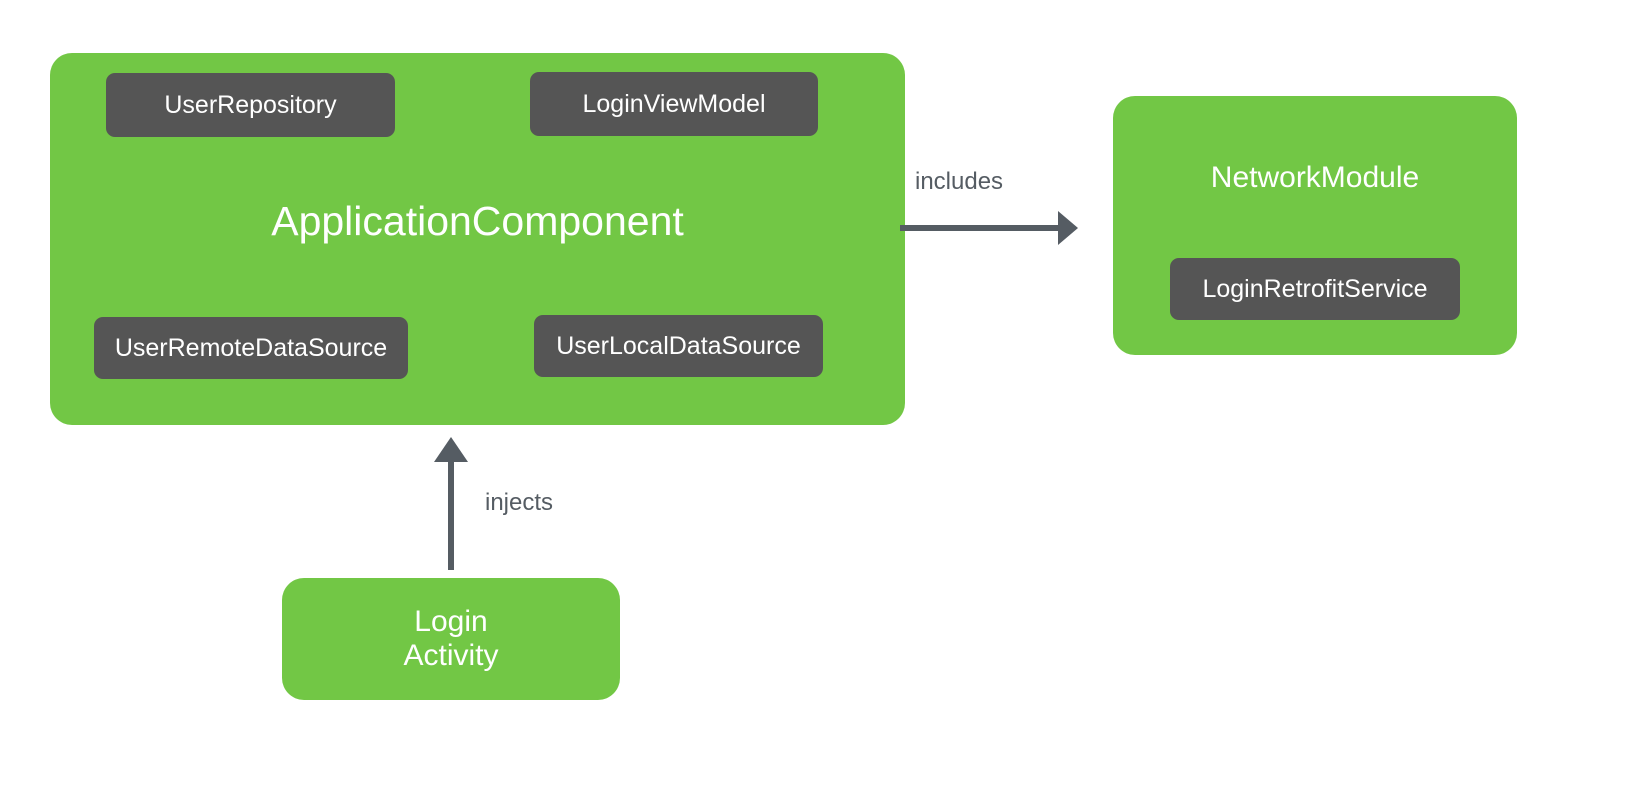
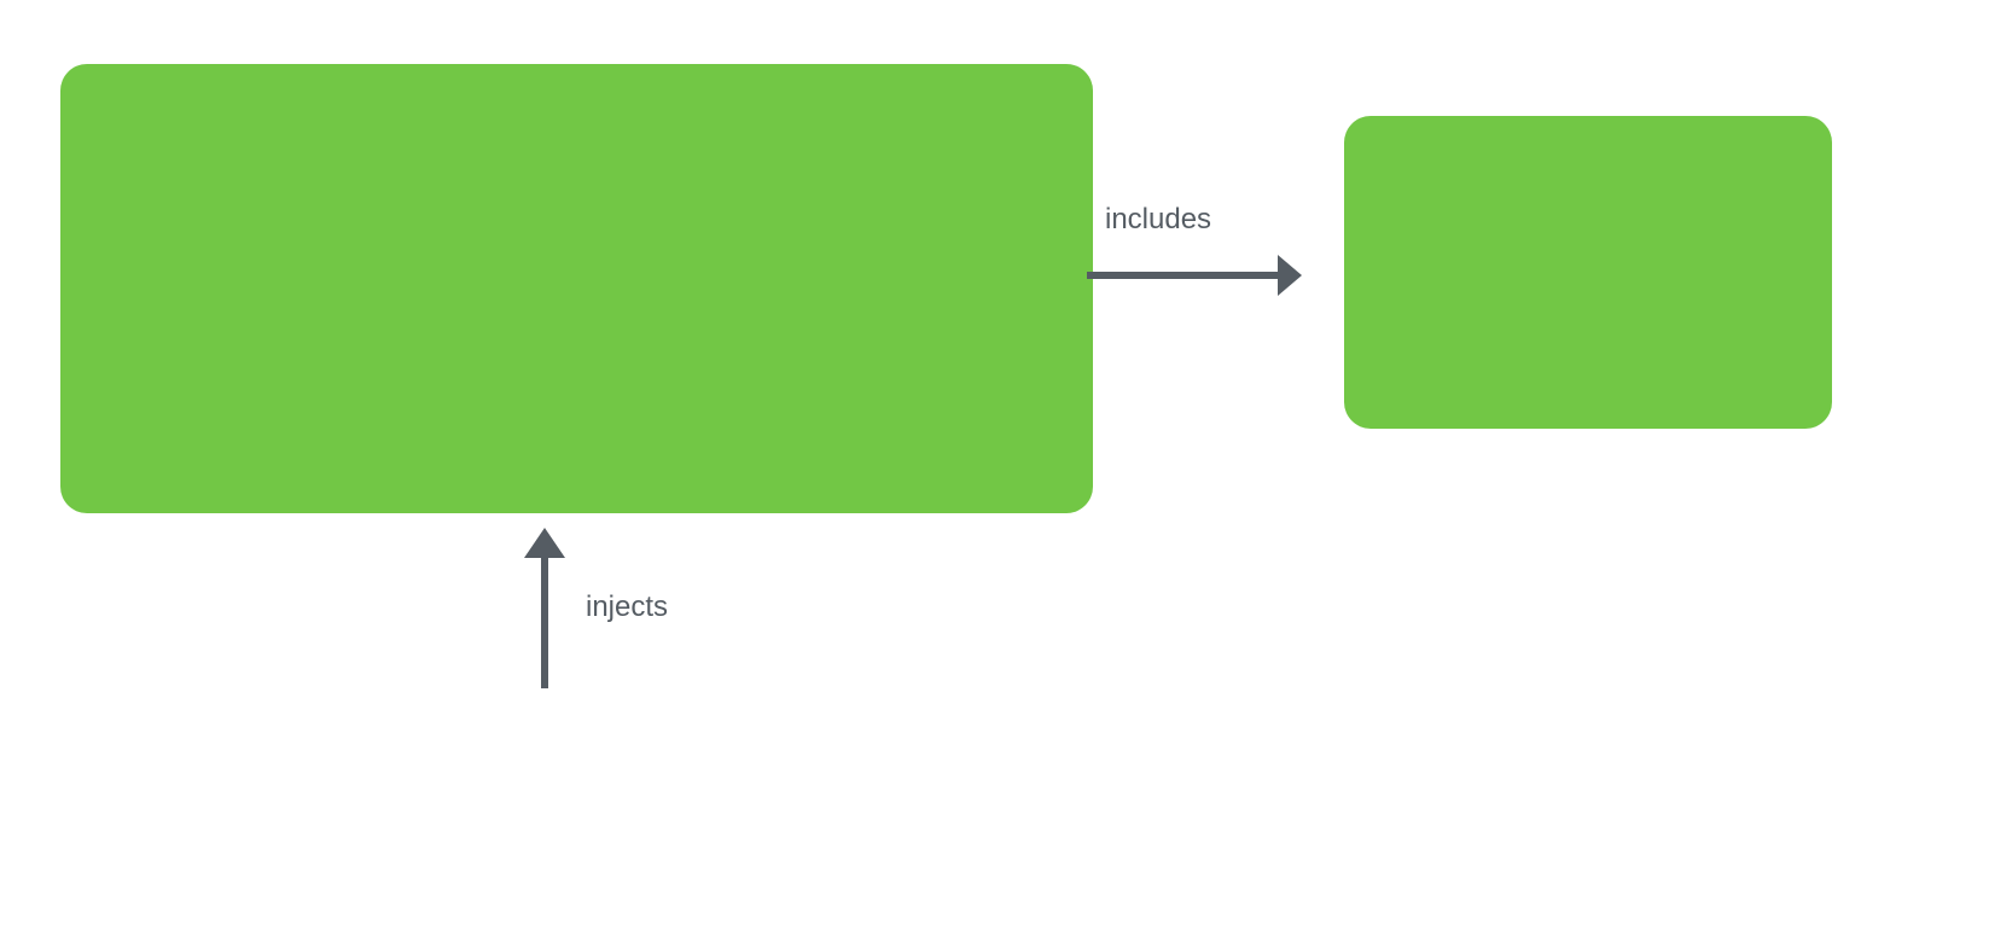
- ApplicationComponent
- UserRepository
- LoginViewModel
- UserRemoteDataSource
- UserLocalDataSource
- NetworkModule
- LoginRetrofitService
- Login
- Activity
  includes
  injects
